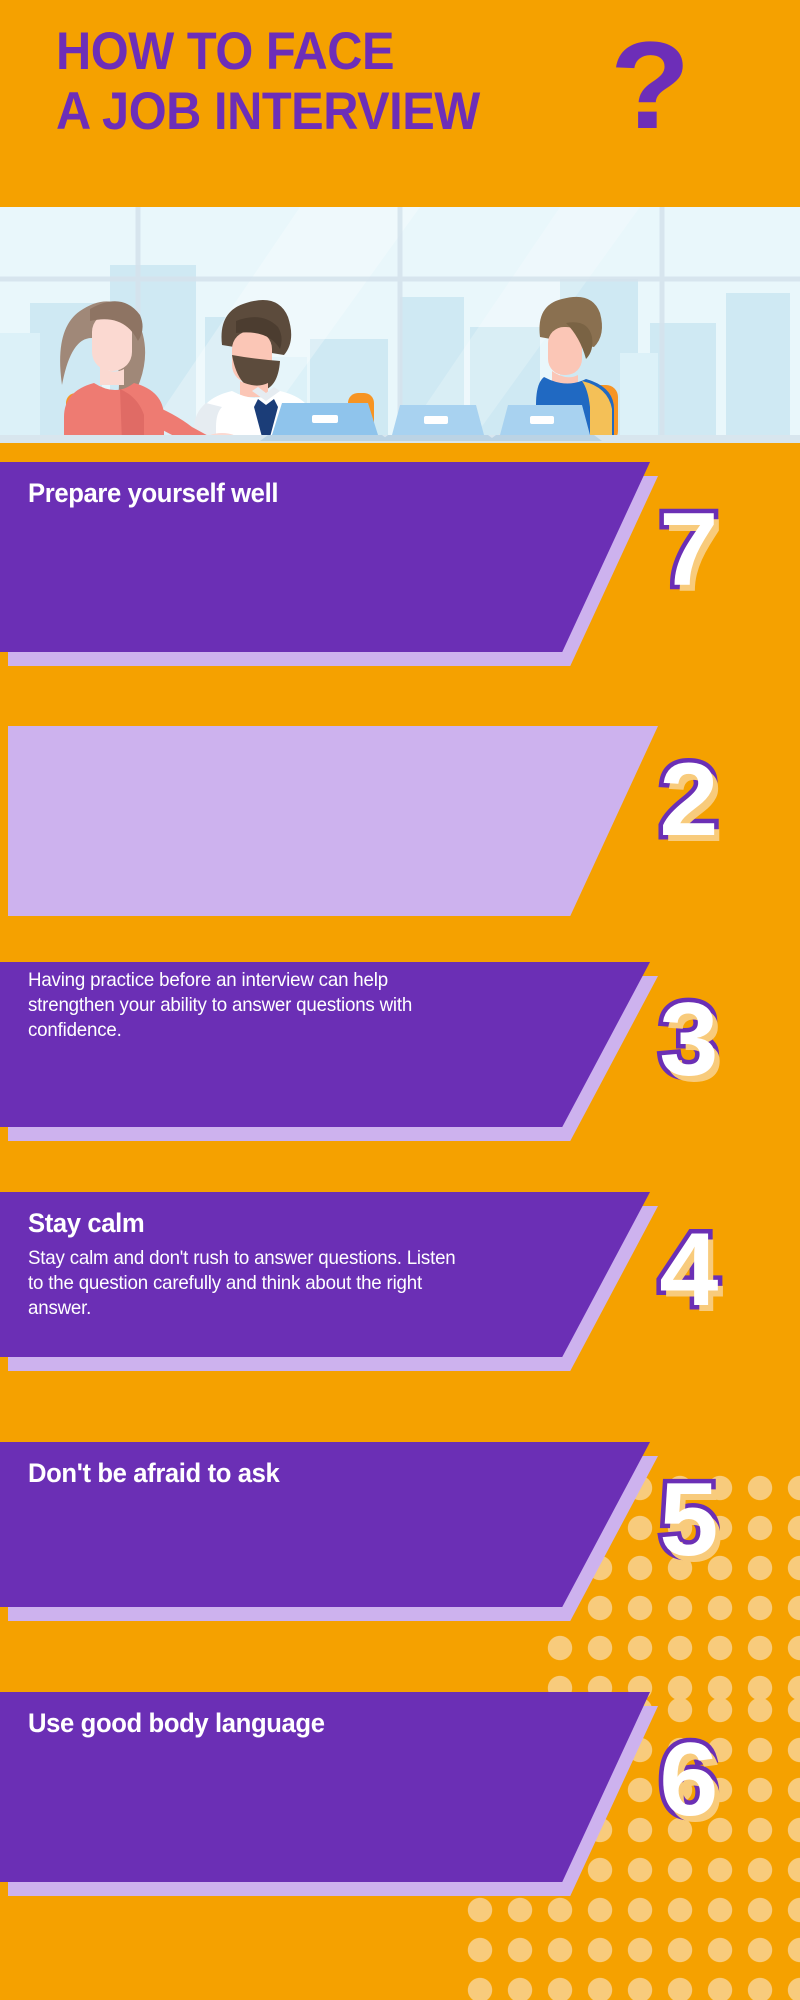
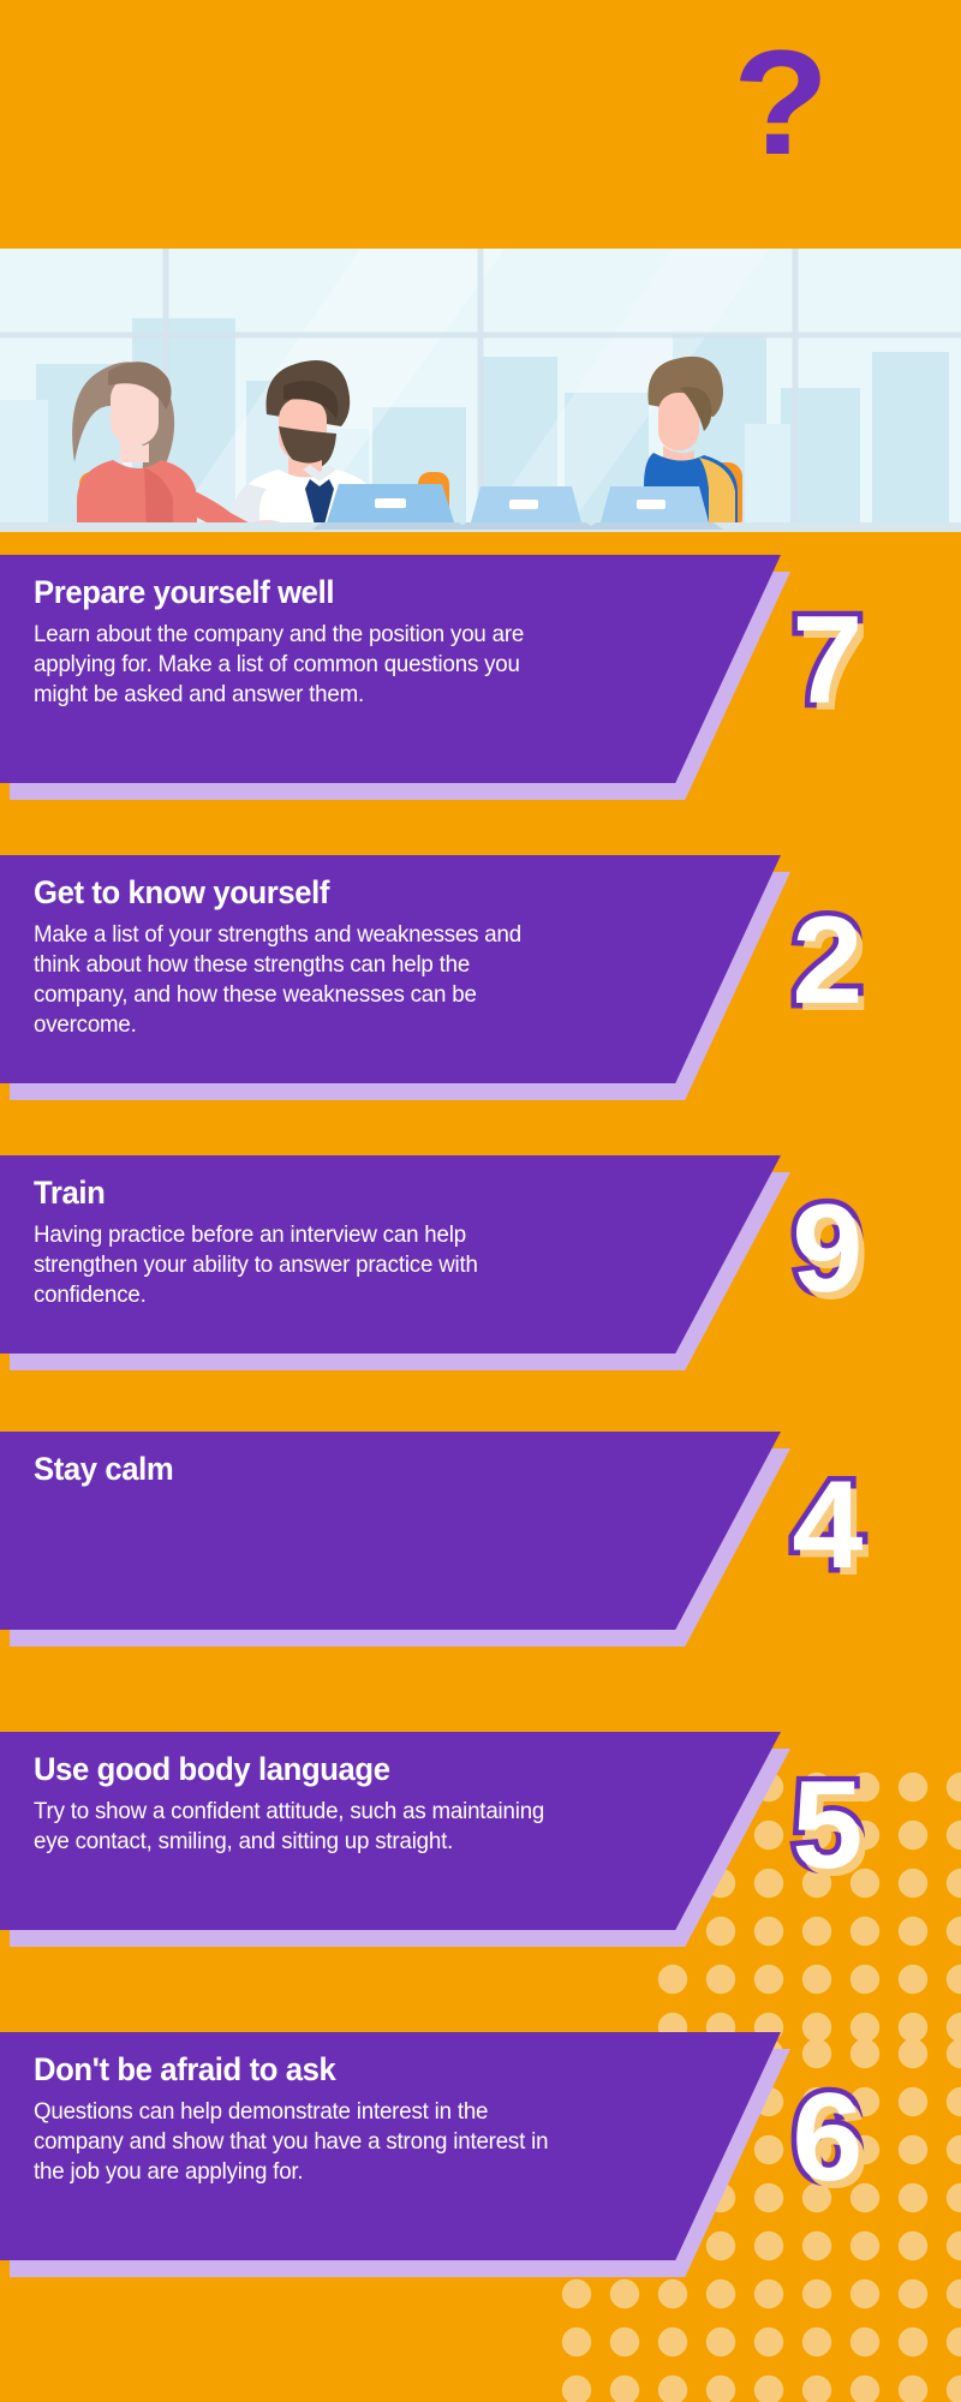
- HOW TO FACE
- A JOB INTERVIEW
  ?
  Prepare yourself well
+ Learn about the company and the position you are applying for. Make a list of common questions you might be asked and answer them.
  7
+ Get to know yourself
+ Make a list of your strengths and weaknesses and think about how these strengths can help the company, and how these weaknesses can be overcome.
  2
+ Train
- Having practice before an interview can help strengthen your ability to answer questions with confidence.
+ Having practice before an interview can help strengthen your ability to answer practice with confidence.
- 3
+ 9
  Stay calm
- Stay calm and don't rush to answer questions. Listen to the question carefully and think about the right answer.
  4
- Don't be afraid to ask
+ Use good body language
+ Try to show a confident attitude, such as maintaining eye contact, smiling, and sitting up straight.
  5
- Use good body language
+ Don't be afraid to ask
+ Questions can help demonstrate interest in the company and show that you have a strong interest in the job you are applying for.
  6
